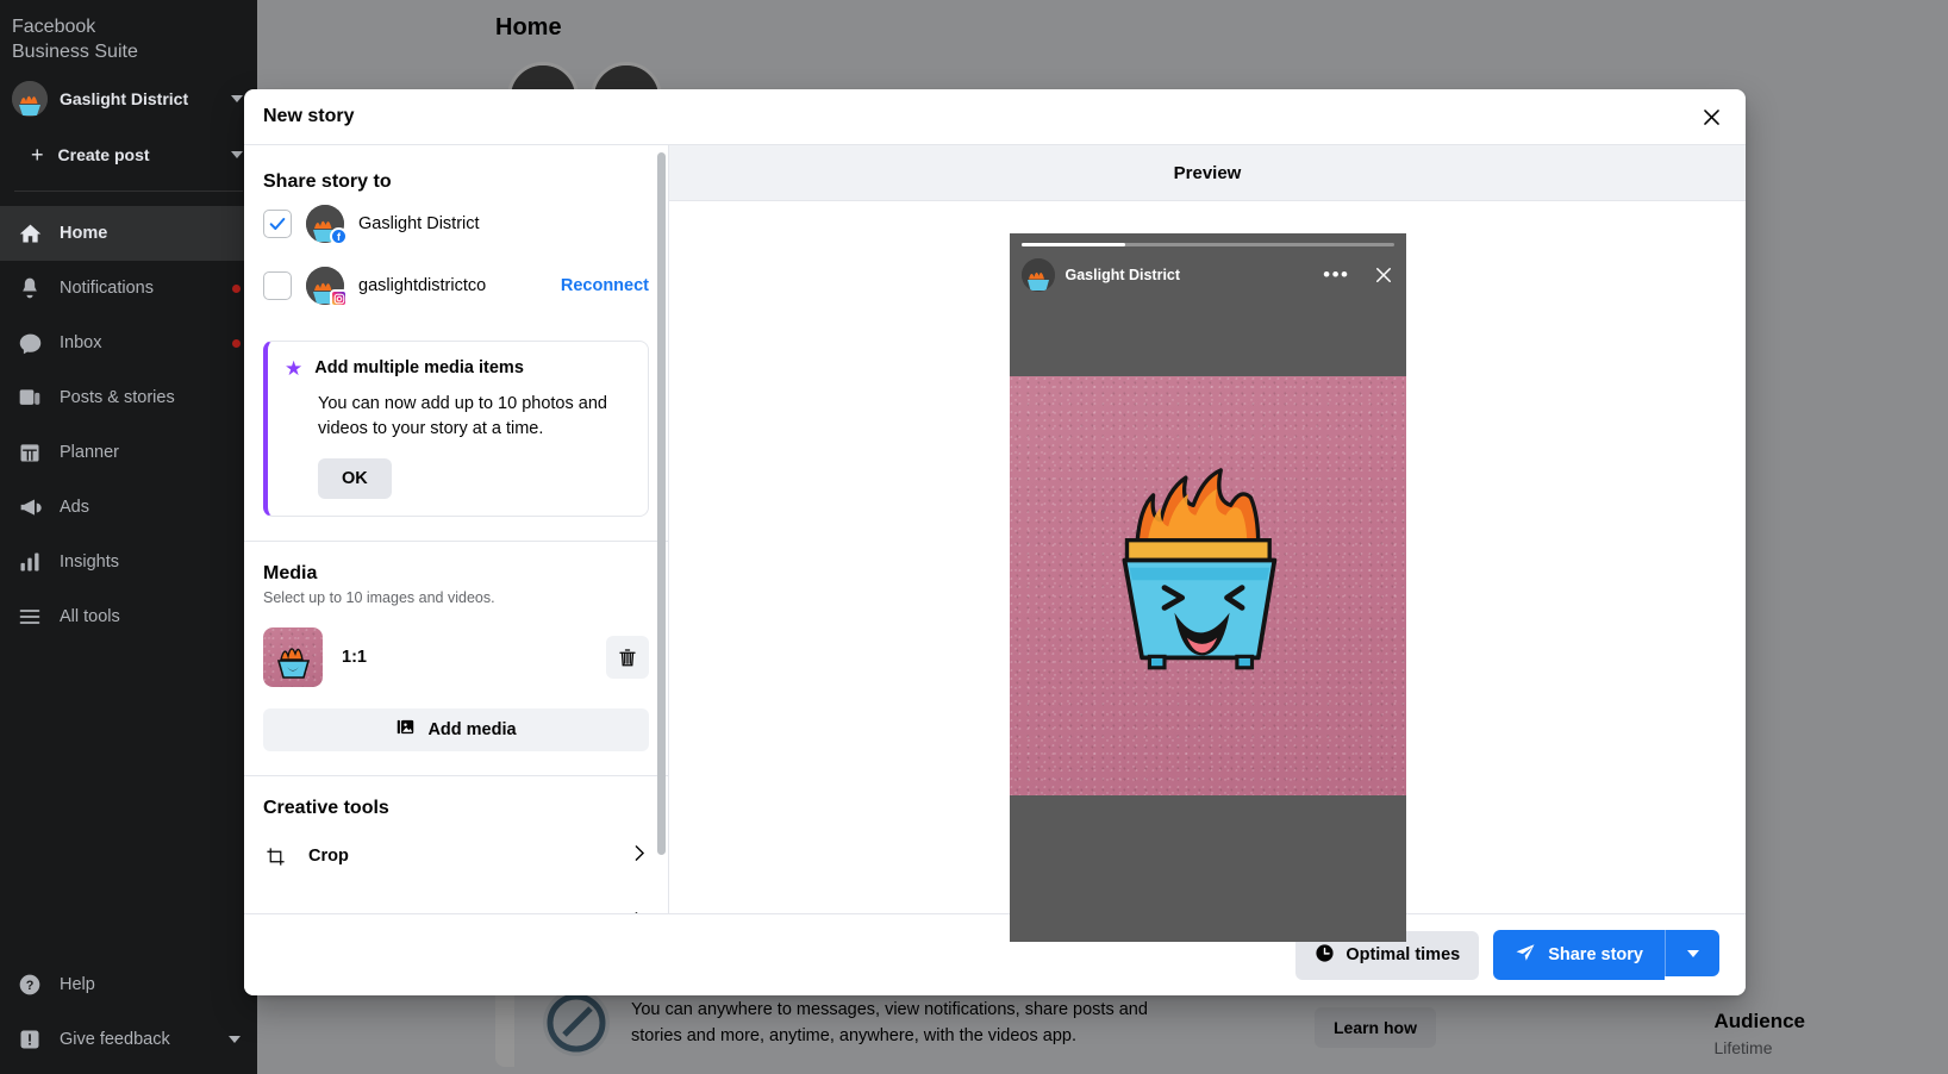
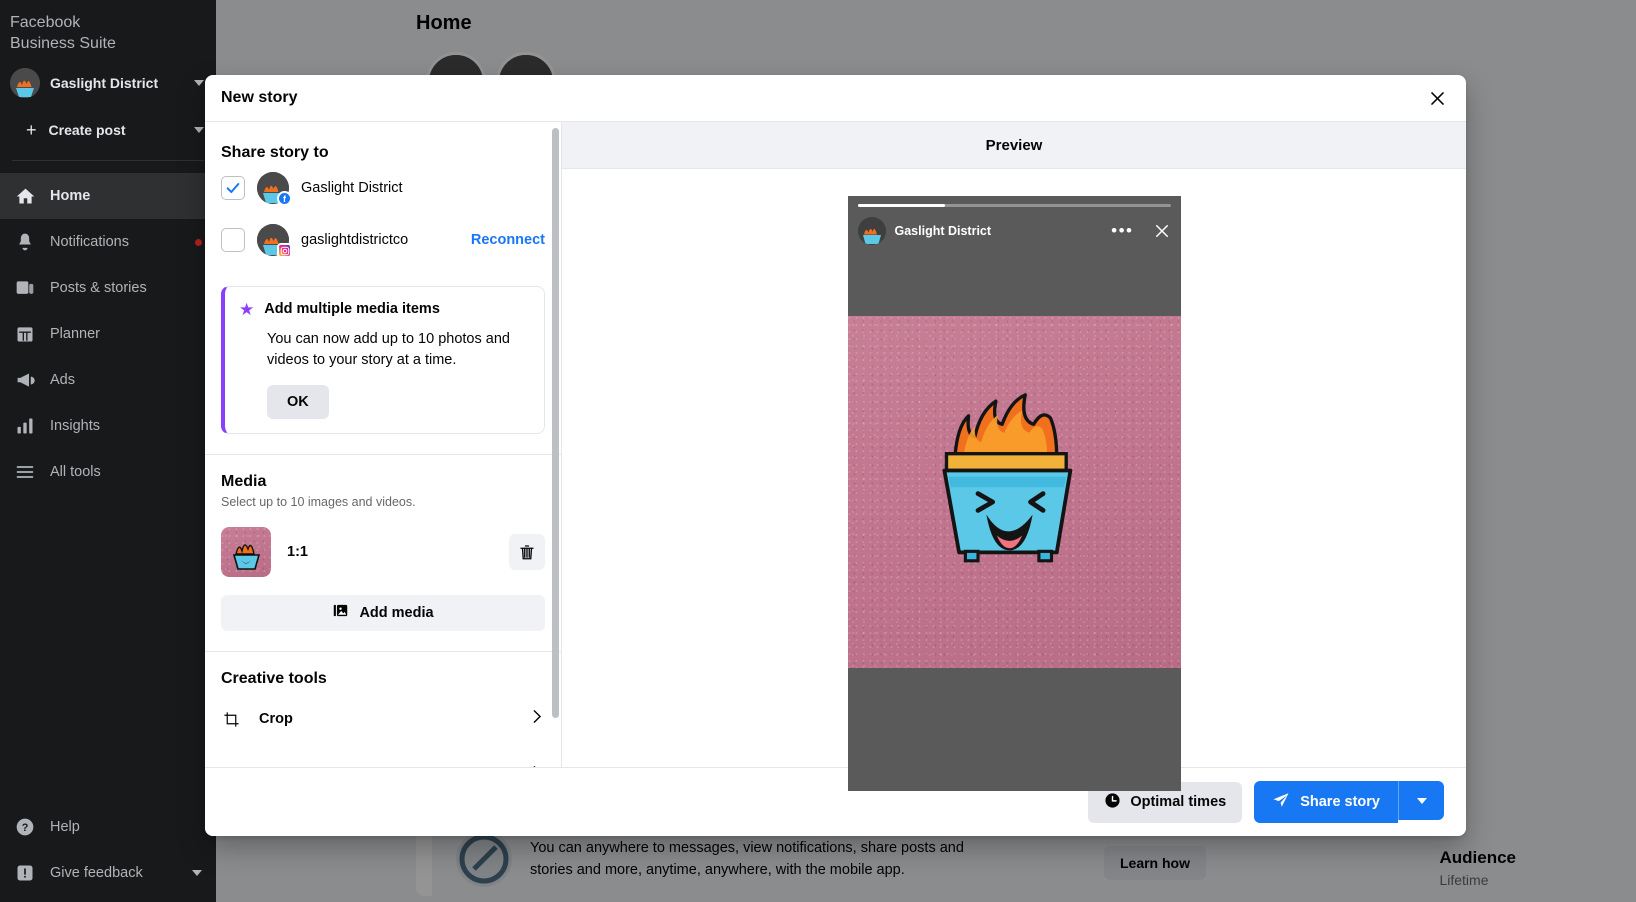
  Home
  You can anywhere to messages, view notifications, share posts and
- stories and more, anytime, anywhere, with the videos app.
+ stories and more, anytime, anywhere, with the mobile app.
  Learn how
  Audience
  Lifetime
  Facebook
  Business Suite
  Gaslight District
  +
  Create post
  Home
  Notifications
- Inbox
  Posts & stories
  Planner
  Ads
  Insights
  All tools
  ?
  Help
  Give feedback
  New story
  Share story to
  f
  Gaslight District
  gaslightdistrictco
  Reconnect
  ★
  Add multiple media items
  You can now add up to 10 photos and videos to your story at a time.
  OK
  Media
  Select up to 10 images and videos.
  1:1
  Add media
  Creative tools
  Crop
  Preview
  Gaslight District
  •••
  Optimal times
  Share story
